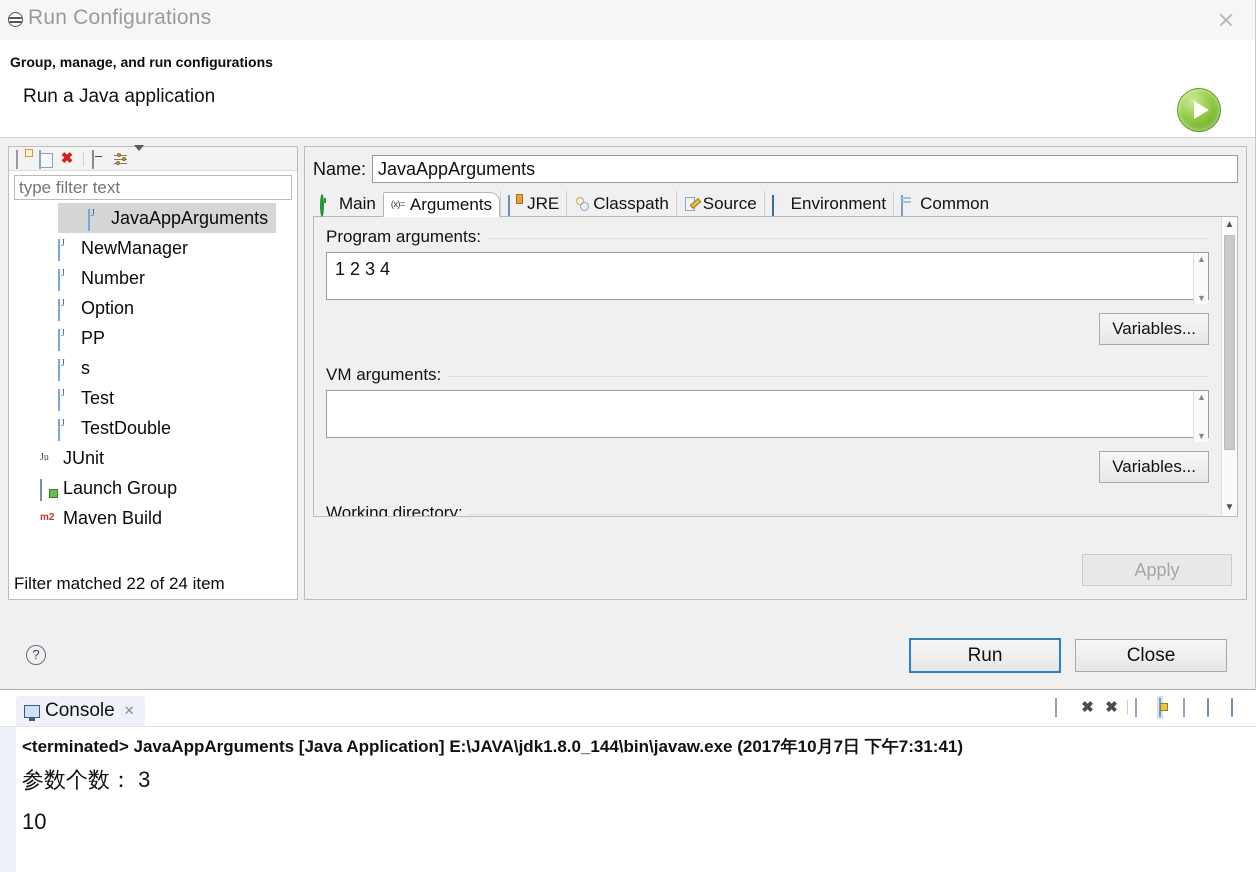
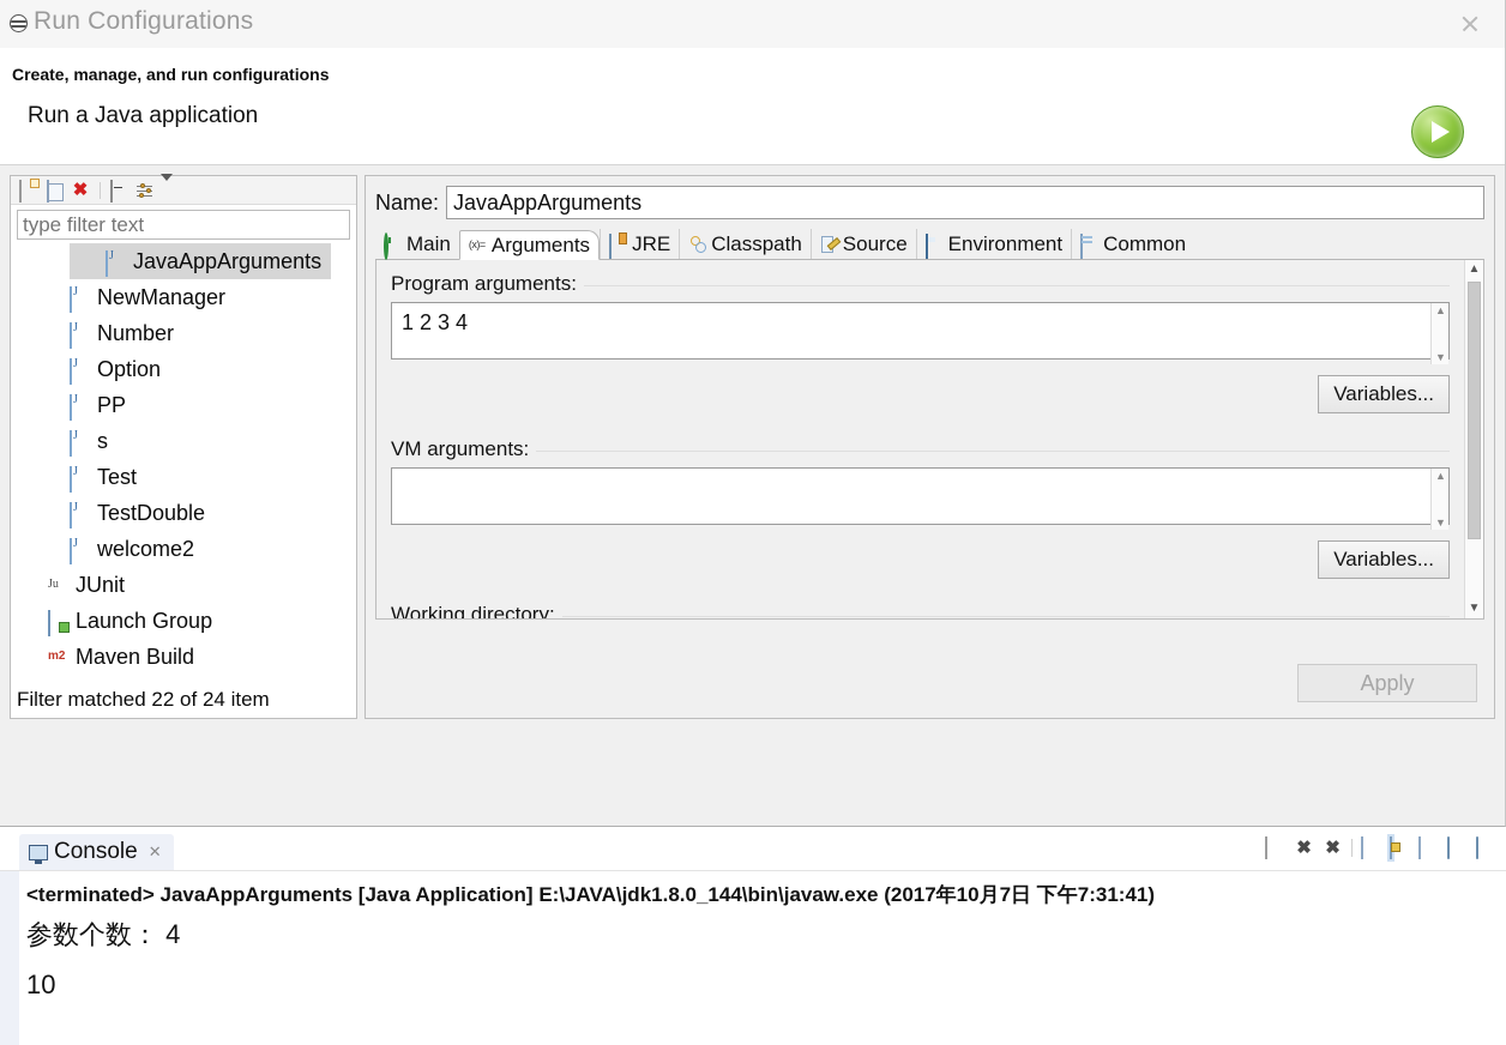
  Run Configurations
- Group, manage, and run configurations
+ Create, manage, and run configurations
  Run a Java application
  ✖
  type filter text
  JavaAppArguments
  NewManager
  Number
  Option
  PP
  s
  Test
  TestDouble
+ welcome2
  Ju
  JUnit
  Launch Group
  m2
  Maven Build
  Filter matched 22 of 24 item
  Name:
  JavaAppArguments
  Main
  (x)=
  Arguments
  JRE
  Classpath
  Source
  Environment
  Common
  Program arguments:
  1 2 3 4
  ▲
  ▼
  Variables...
  VM arguments:
  ▲
  ▼
  Variables...
  Working directory:
  ▲
  ▼
  Apply
- ?
- Run
- Close
  Console
  ✕
  ✖
  ✖
  <terminated> JavaAppArguments [Java Application] E:\JAVA\jdk1.8.0_144\bin\javaw.exe (2017年10月7日 下午7:31:41)
- 参数个数： 3
+ 参数个数： 4
  10
